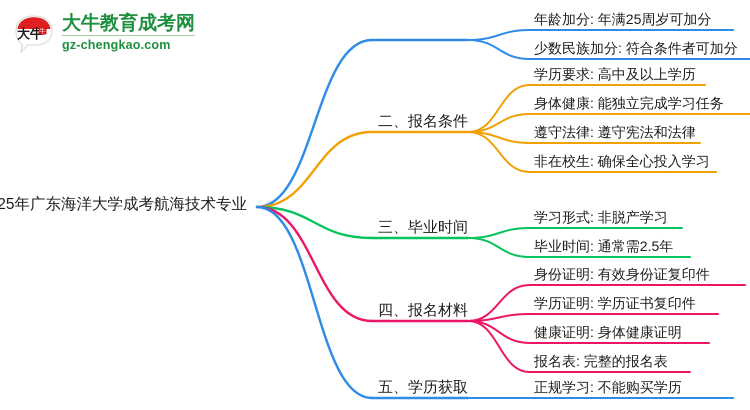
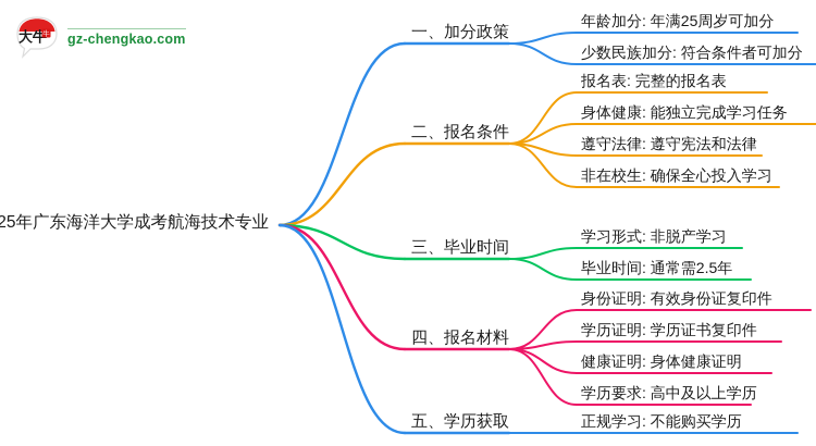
  大牛
  牛
- 大牛教育成考网
  gz-chengkao.com
  25年广东海洋大学成考航海技术专业
+ 一、加分政策
  年龄加分: 年满25周岁可加分
  少数民族加分: 符合条件者可加分
  二、报名条件
- 学历要求: 高中及以上学历
+ 报名表: 完整的报名表
  身体健康: 能独立完成学习任务
  遵守法律: 遵守宪法和法律
  非在校生: 确保全心投入学习
  三、毕业时间
  学习形式: 非脱产学习
  毕业时间: 通常需2.5年
  四、报名材料
  身份证明: 有效身份证复印件
  学历证明: 学历证书复印件
  健康证明: 身体健康证明
- 报名表: 完整的报名表
+ 学历要求: 高中及以上学历
  五、学历获取
  正规学习: 不能购买学历
